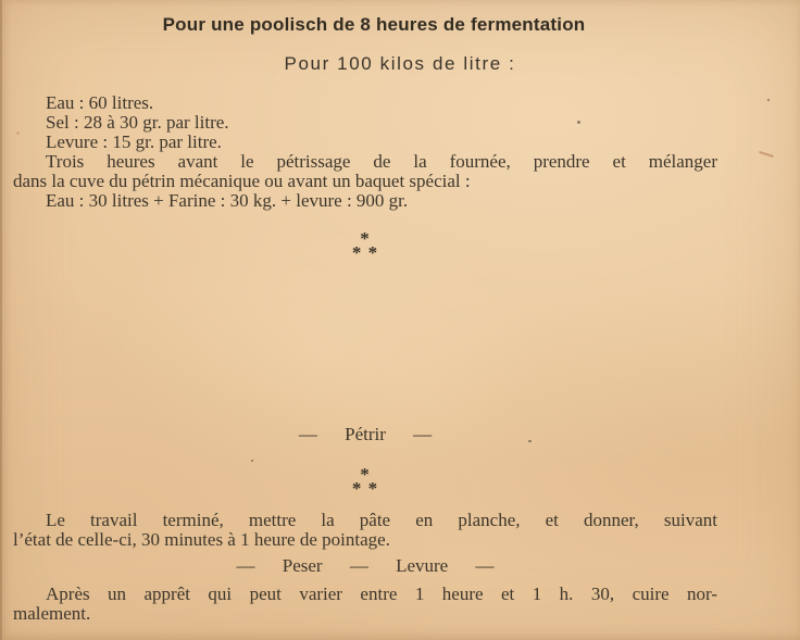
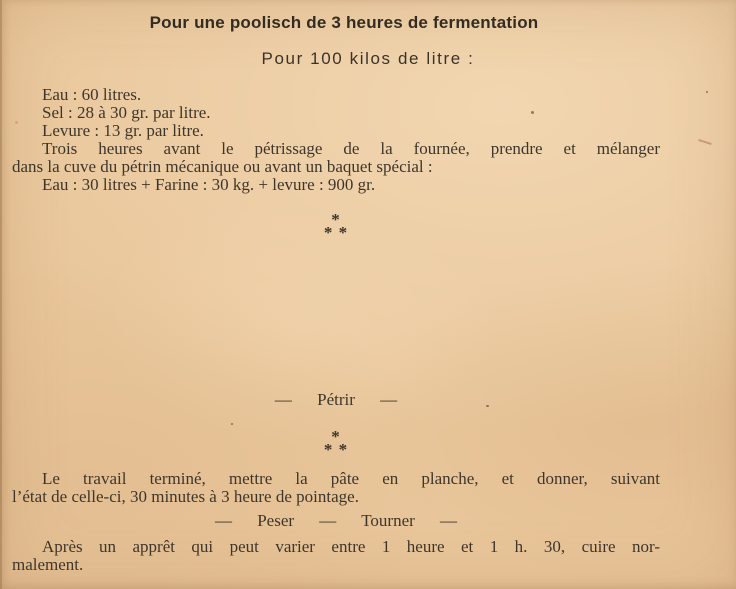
- Pour une poolisch de 8 heures de fermentation
+ Pour une poolisch de 3 heures de fermentation
  Pour 100 kilos de litre :
  Eau : 60 litres.
  Sel : 28 à 30 gr. par litre.
- Levure : 15 gr. par litre.
+ Levure : 13 gr. par litre.
  Trois heures avant le pétrissage de la fournée, prendre et mélanger
  dans la cuve du pétrin mécanique ou avant un baquet spécial :
  Eau : 30 litres + Farine : 30 kg. + levure : 900 gr.
  *
  * *
  — Pétrir —
  *
  * *
  Le travail terminé, mettre la pâte en planche, et donner, suivant
- l’état de celle-ci, 30 minutes à 1 heure de pointage.
+ l’état de celle-ci, 30 minutes à 3 heure de pointage.
- — Peser — Levure —
+ — Peser — Tourner —
  Après un apprêt qui peut varier entre 1 heure et 1 h. 30, cuire nor-
  malement.
